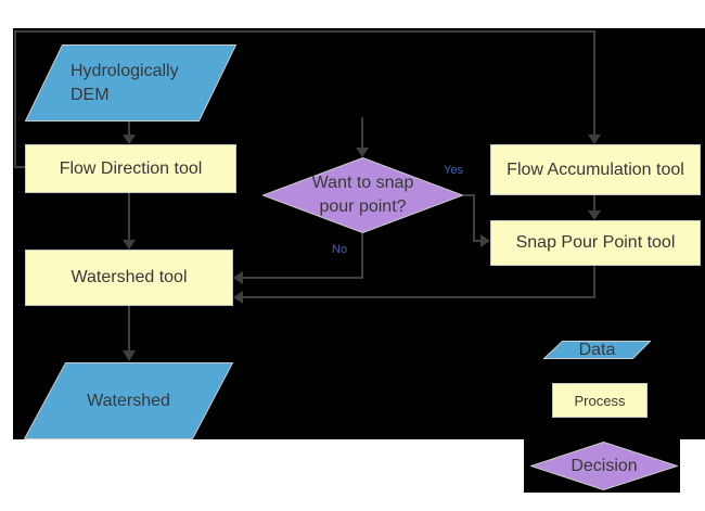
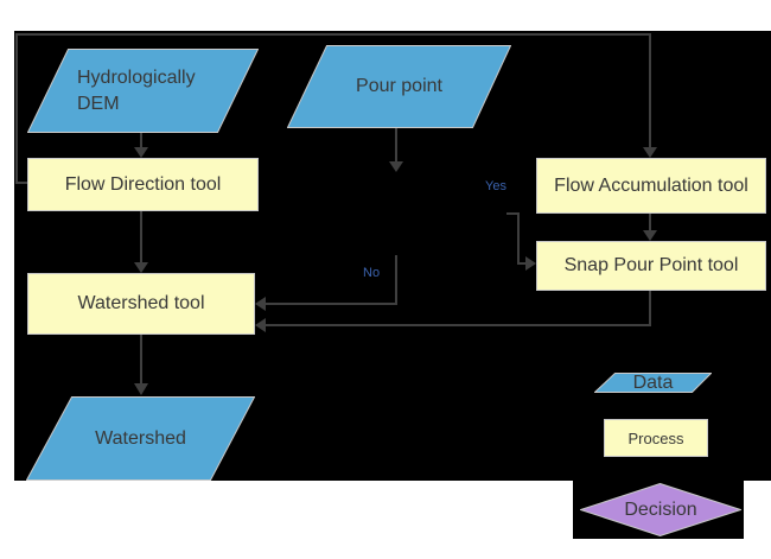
  Hydrologically
  DEM
+ Pour point
  Flow Direction tool
  Flow Accumulation tool
  Snap Pour Point tool
- Want to snap
- pour point?
  Watershed tool
  Watershed
  Yes
  No
  Data
  Process
  Decision
